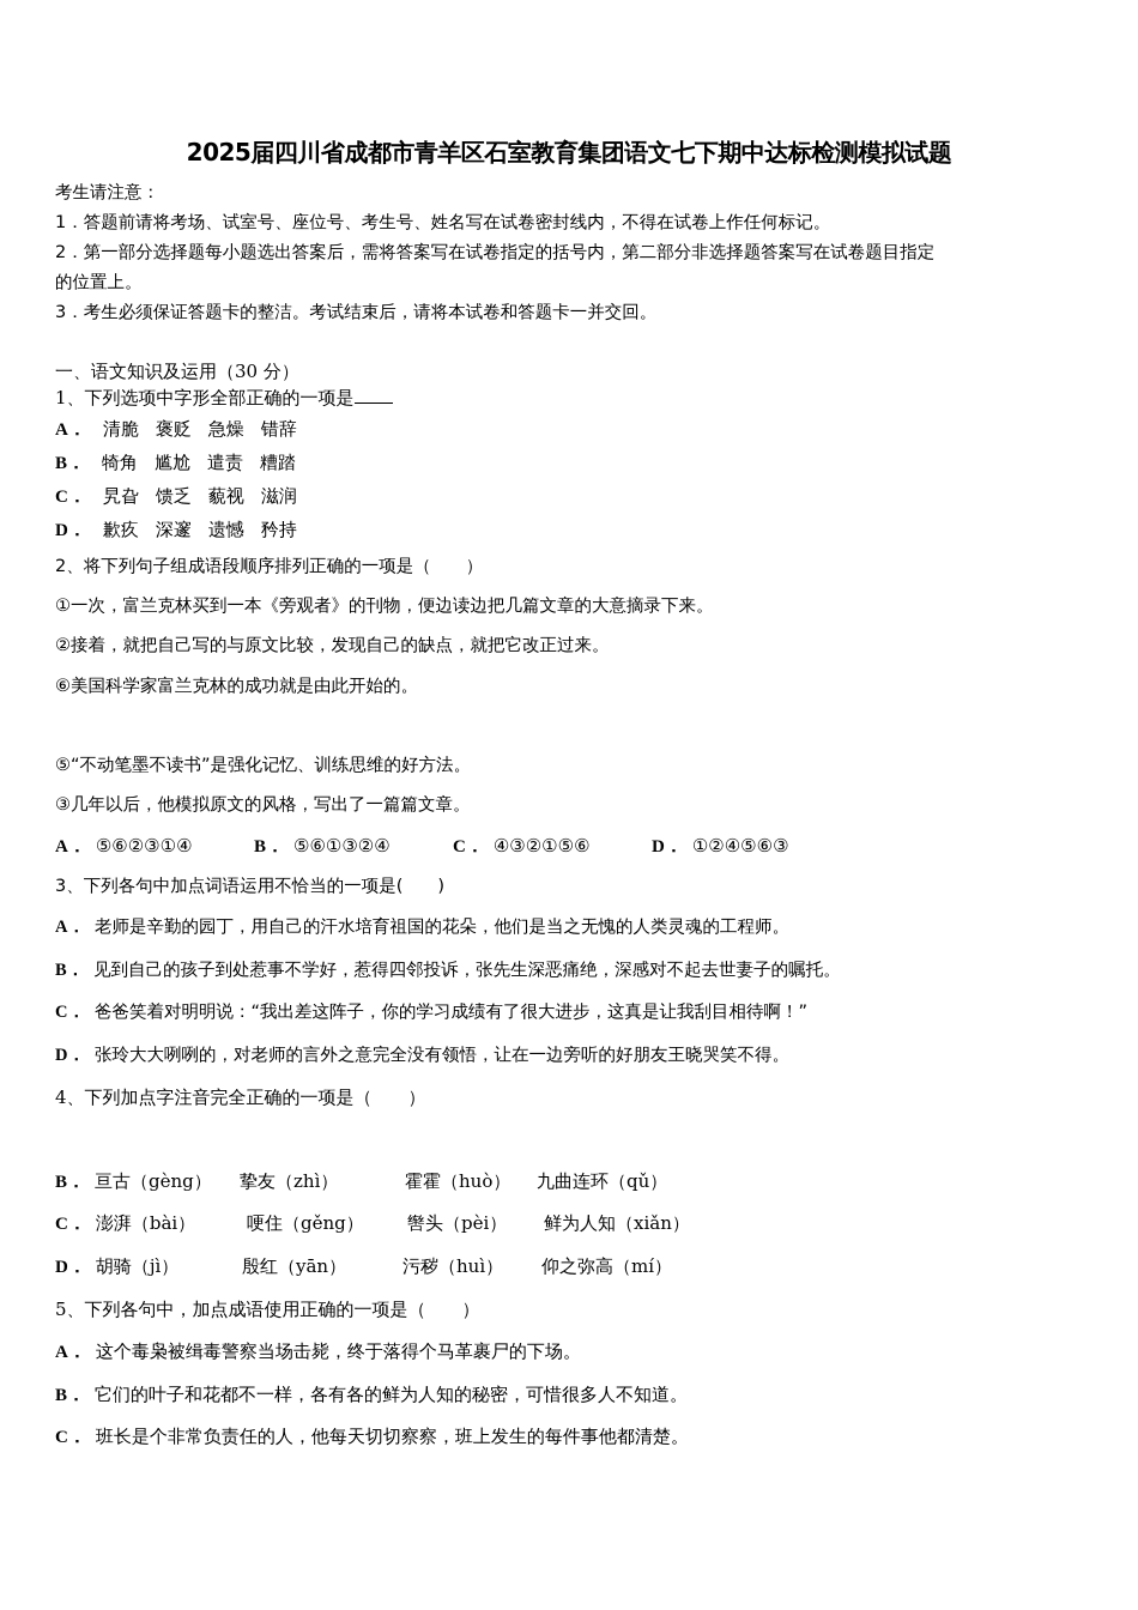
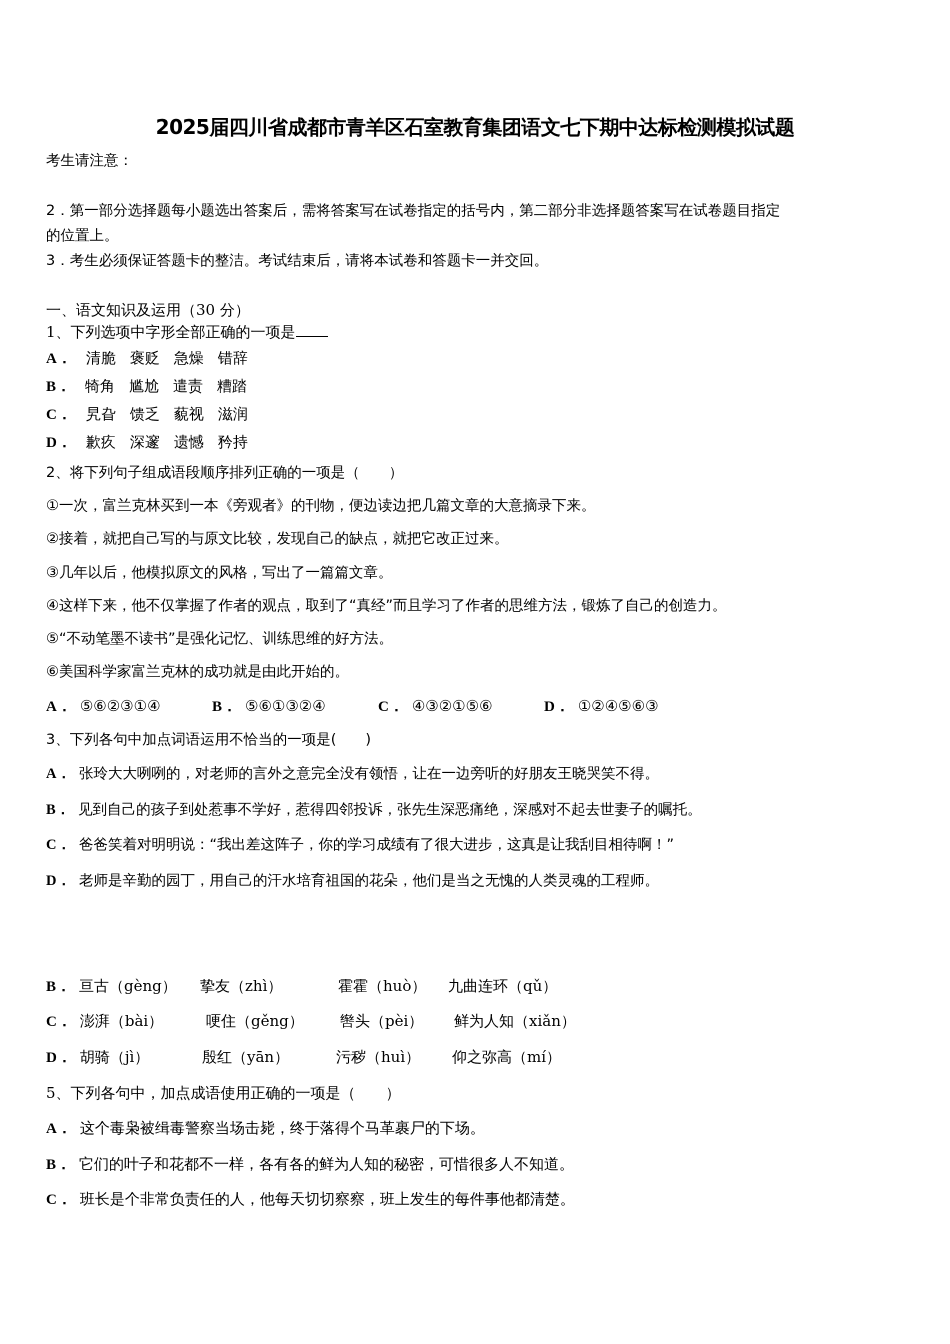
  2025届四川省成都市青羊区石室教育集团语文七下期中达标检测模拟试题
  考生请注意：
- 1．答题前请将考场、试室号、座位号、考生号、姓名写在试卷密封线内，不得在试卷上作任何标记。
  2．第一部分选择题每小题选出答案后，需将答案写在试卷指定的括号内，第二部分非选择题答案写在试卷题目指定
  的位置上。
  3．考生必须保证答题卡的整洁。考试结束后，请将本试卷和答题卡一并交回。
  一、语文知识及运用（30 分）
  1、下列选项中字形全部正确的一项是
  A． 清脆 褒贬 急燥 错辞
  B． 犄角 尴尬 遣责 糟踏
  C． 旯旮 馈乏 藐视 滋润
  D． 歉疚 深邃 遗憾 矜持
  2、将下列句子组成语段顺序排列正确的一项是（ ）
  ①一次，富兰克林买到一本《旁观者》的刊物，便边读边把几篇文章的大意摘录下来。
  ②接着，就把自己写的与原文比较，发现自己的缺点，就把它改正过来。
- ⑥美国科学家富兰克林的成功就是由此开始的。
+ ③几年以后，他模拟原文的风格，写出了一篇篇文章。
+ ④这样下来，他不仅掌握了作者的观点，取到了“真经”而且学习了作者的思维方法，锻炼了自己的创造力。
  ⑤“不动笔墨不读书”是强化记忆、训练思维的好方法。
- ③几年以后，他模拟原文的风格，写出了一篇篇文章。
+ ⑥美国科学家富兰克林的成功就是由此开始的。
  A． ⑤⑥②③①④
  B． ⑤⑥①③②④
  C． ④③②①⑤⑥
  D． ①②④⑤⑥③
  3、下列各句中加点词语运用不恰当的一项是( )
- A． 老师是辛勤的园丁，用自己的汗水培育祖国的花朵，他们是当之无愧的人类灵魂的工程师。
+ A． 张玲大大咧咧的，对老师的言外之意完全没有领悟，让在一边旁听的好朋友王晓哭笑不得。
  B． 见到自己的孩子到处惹事不学好，惹得四邻投诉，张先生深恶痛绝，深感对不起去世妻子的嘱托。
  C． 爸爸笑着对明明说：“我出差这阵子，你的学习成绩有了很大进步，这真是让我刮目相待啊！”
- D． 张玲大大咧咧的，对老师的言外之意完全没有领悟，让在一边旁听的好朋友王晓哭笑不得。
+ D． 老师是辛勤的园丁，用自己的汗水培育祖国的花朵，他们是当之无愧的人类灵魂的工程师。
- 4、下列加点字注音完全正确的一项是（ ）
  B． 亘古（gèng）
  挚友（zhì）
  霍霍（huò）
  九曲连环（qǔ）
  C． 澎湃（bài）
  哽住（gěng）
  辔头（pèi）
  鲜为人知（xiǎn）
  D． 胡骑（jì）
  殷红（yān）
  污秽（huì）
  仰之弥高（mí）
  5、下列各句中，加点成语使用正确的一项是（ ）
  A． 这个毒枭被缉毒警察当场击毙，终于落得个马革裹尸的下场。
  B． 它们的叶子和花都不一样，各有各的鲜为人知的秘密，可惜很多人不知道。
  C． 班长是个非常负责任的人，他每天切切察察，班上发生的每件事他都清楚。
